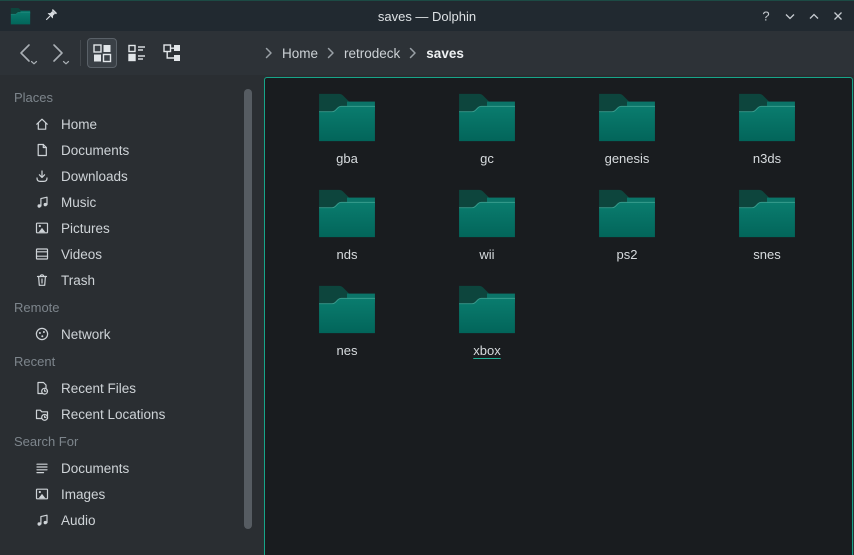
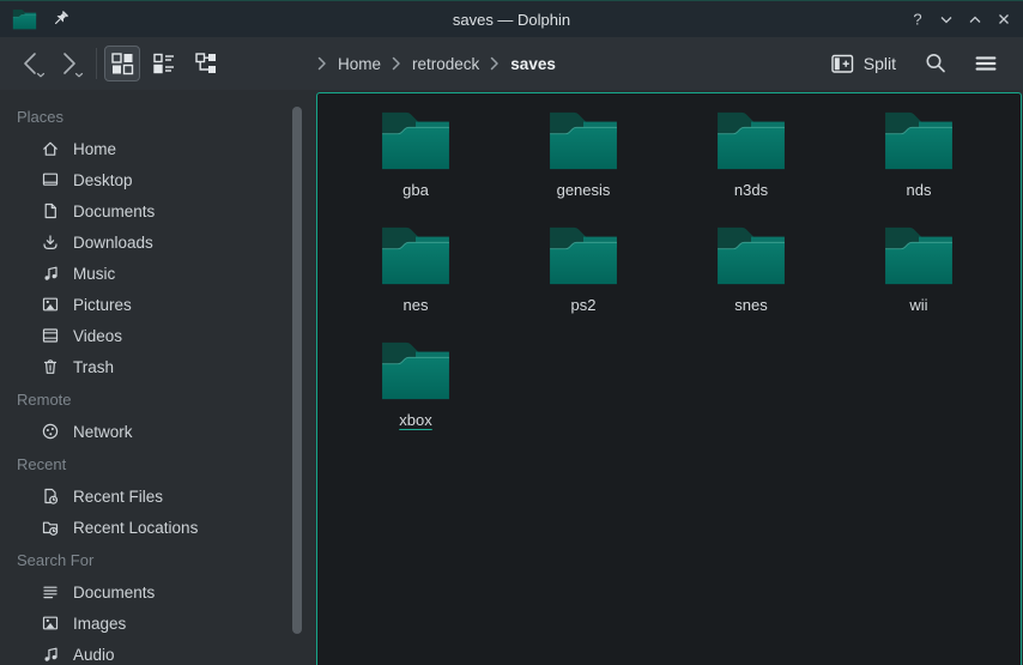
  saves — Dolphin
  ?
  Home
  retrodeck
  saves
+ Split
  Places
  Home
+ Desktop
  Documents
  Downloads
  Music
  Pictures
  Videos
  Trash
  Remote
  Network
  Recent
  Recent Files
  Recent Locations
  Search For
  Documents
  Images
  Audio
  gba
- gc
  genesis
  n3ds
  nds
- wii
+ nes
  ps2
  snes
- nes
+ wii
  xbox
